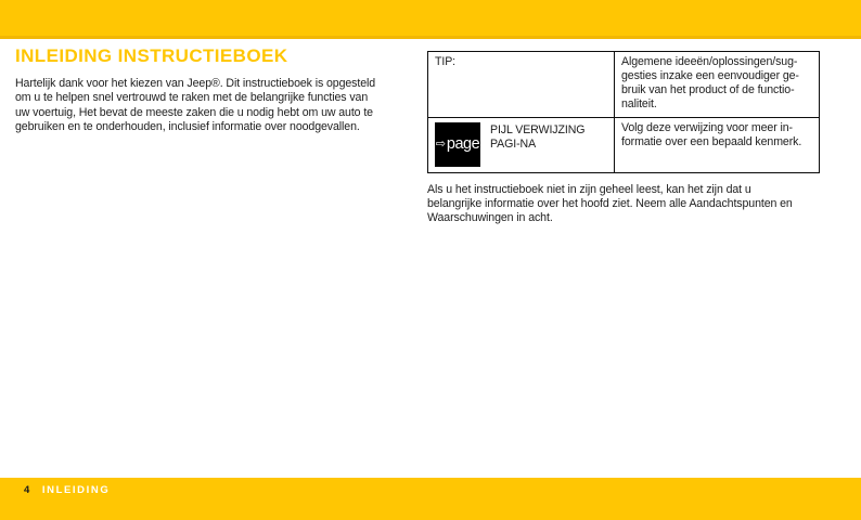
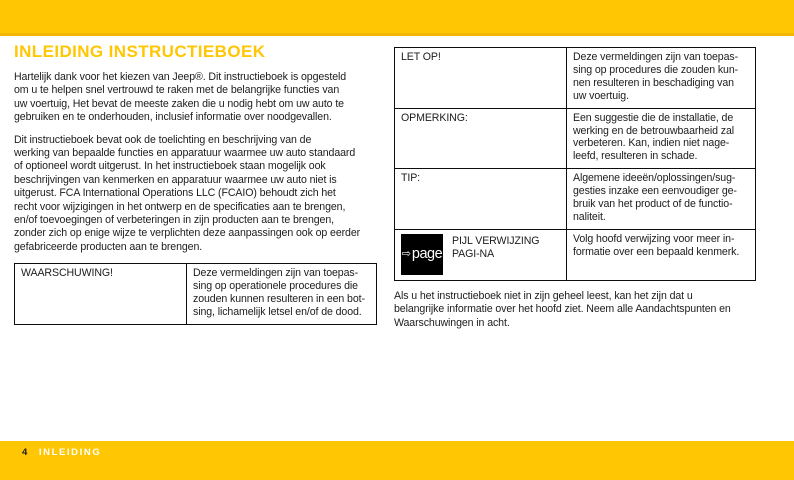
  INLEIDING INSTRUCTIEBOEK
  Hartelijk dank voor het kiezen van Jeep®. Dit instructieboek is opgesteld
  om u te helpen snel vertrouwd te raken met de belangrijke functies van
  uw voertuig, Het bevat de meeste zaken die u nodig hebt om uw auto te
  gebruiken en te onderhouden, inclusief informatie over noodgevallen.
+ Dit instructieboek bevat ook de toelichting en beschrijving van de
+ werking van bepaalde functies en apparatuur waarmee uw auto standaard
+ of optioneel wordt uitgerust. In het instructieboek staan mogelijk ook
+ beschrijvingen van kenmerken en apparatuur waarmee uw auto niet is
+ uitgerust. FCA International Operations LLC (FCAIO) behoudt zich het
+ recht voor wijzigingen in het ontwerp en de specificaties aan te brengen,
+ en/of toevoegingen of verbeteringen in zijn producten aan te brengen,
+ zonder zich op enige wijze te verplichten deze aanpassingen ook op eerder
+ gefabriceerde producten aan te brengen.
+ WAARSCHUWING!	Deze vermeldingen zijn van toepas- sing op operationele procedures die zouden kunnen resulteren in een bot- sing, lichamelijk letsel en/of de dood.
+ LET OP!	Deze vermeldingen zijn van toepas- sing op procedures die zouden kun- nen resulteren in beschadiging van uw voertuig.
+ OPMERKING:	Een suggestie die de installatie, de werking en de betrouwbaarheid zal verbeteren. Kan, indien niet nage- leefd, resulteren in schade.
  TIP:	Algemene ideeën/oplossingen/sug- gesties inzake een eenvoudiger ge- bruik van het product of de functio- naliteit.
- ⇨ page PIJL VERWIJZING PAGI-NA	Volg deze verwijzing voor meer in- formatie over een bepaald kenmerk.
+ ⇨ page PIJL VERWIJZING PAGI-NA	Volg hoofd verwijzing voor meer in- formatie over een bepaald kenmerk.
  Als u het instructieboek niet in zijn geheel leest, kan het zijn dat u
  belangrijke informatie over het hoofd ziet. Neem alle Aandachtspunten en
  Waarschuwingen in acht.
  4 INLEIDING
